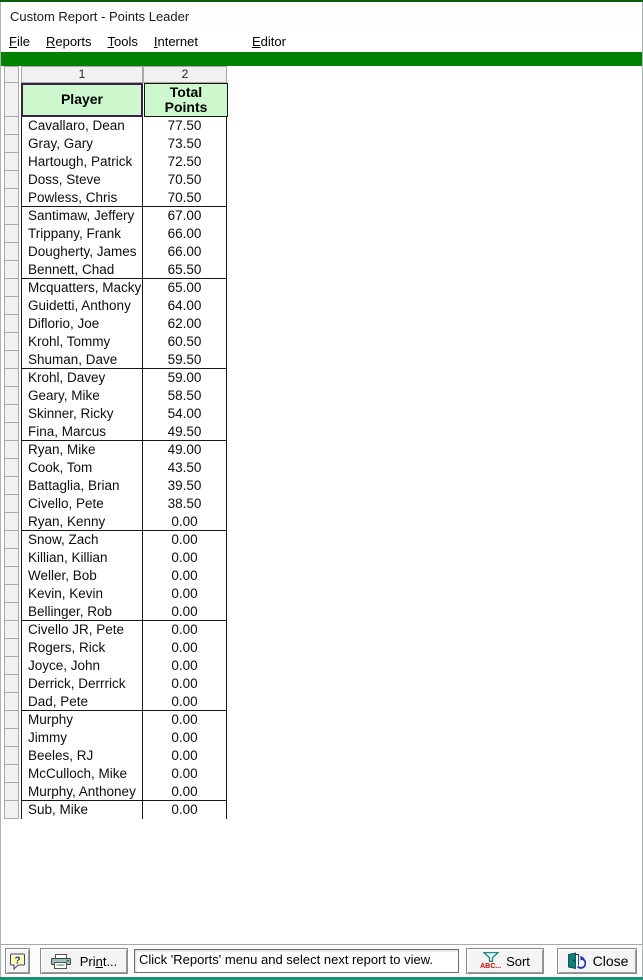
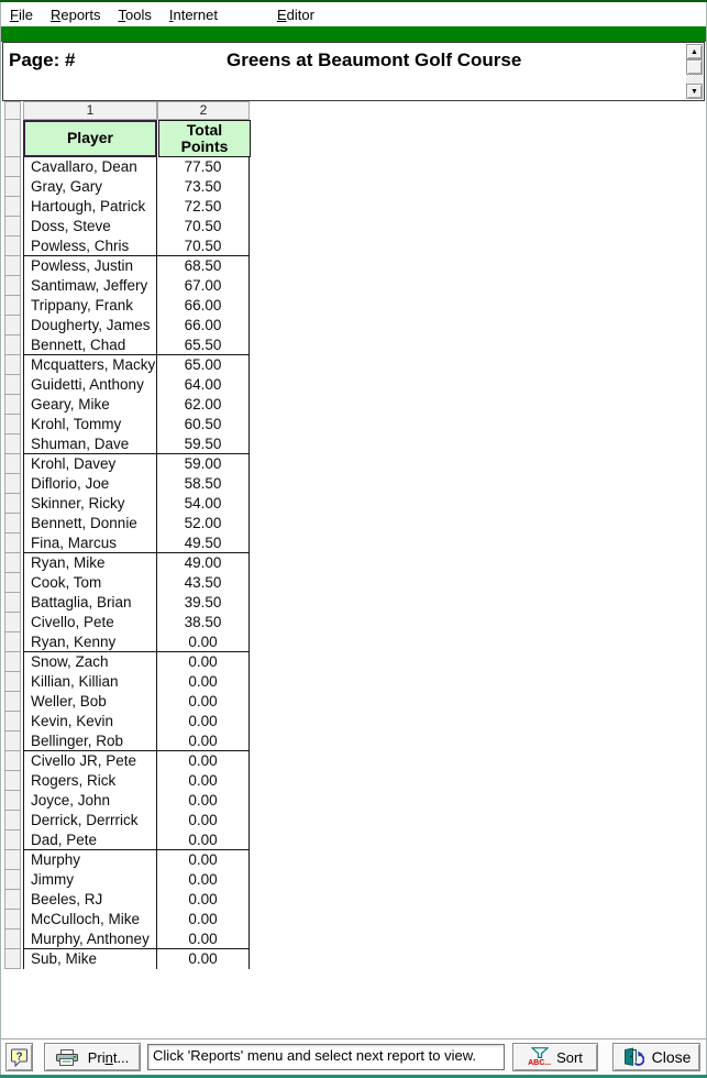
- Custom Report - Points Leader
  File
  Reports
  Tools
  Internet
  Editor
+ Page: #
+ Greens at Beaumont Golf Course
  1
  2
  Player
  Total
  Points
  Cavallaro, Dean
  77.50
  Gray, Gary
  73.50
  Hartough, Patrick
  72.50
  Doss, Steve
  70.50
  Powless, Chris
  70.50
+ Powless, Justin
+ 68.50
  Santimaw, Jeffery
  67.00
  Trippany, Frank
  66.00
  Dougherty, James
  66.00
  Bennett, Chad
  65.50
  Mcquatters, Macky
  65.00
  Guidetti, Anthony
  64.00
- Diflorio, Joe
+ Geary, Mike
  62.00
  Krohl, Tommy
  60.50
  Shuman, Dave
  59.50
  Krohl, Davey
  59.00
- Geary, Mike
+ Diflorio, Joe
  58.50
  Skinner, Ricky
  54.00
+ Bennett, Donnie
+ 52.00
  Fina, Marcus
  49.50
  Ryan, Mike
  49.00
  Cook, Tom
  43.50
  Battaglia, Brian
  39.50
  Civello, Pete
  38.50
  Ryan, Kenny
  0.00
  Snow, Zach
  0.00
  Killian, Killian
  0.00
  Weller, Bob
  0.00
  Kevin, Kevin
  0.00
  Bellinger, Rob
  0.00
  Civello JR, Pete
  0.00
  Rogers, Rick
  0.00
  Joyce, John
  0.00
  Derrick, Derrrick
  0.00
  Dad, Pete
  0.00
  Murphy
  0.00
  Jimmy
  0.00
  Beeles, RJ
  0.00
  McCulloch, Mike
  0.00
  Murphy, Anthoney
  0.00
  Sub, Mike
  0.00
  ?
  Print...
  Click 'Reports' menu and select next report to view.
  Sort
  Close
